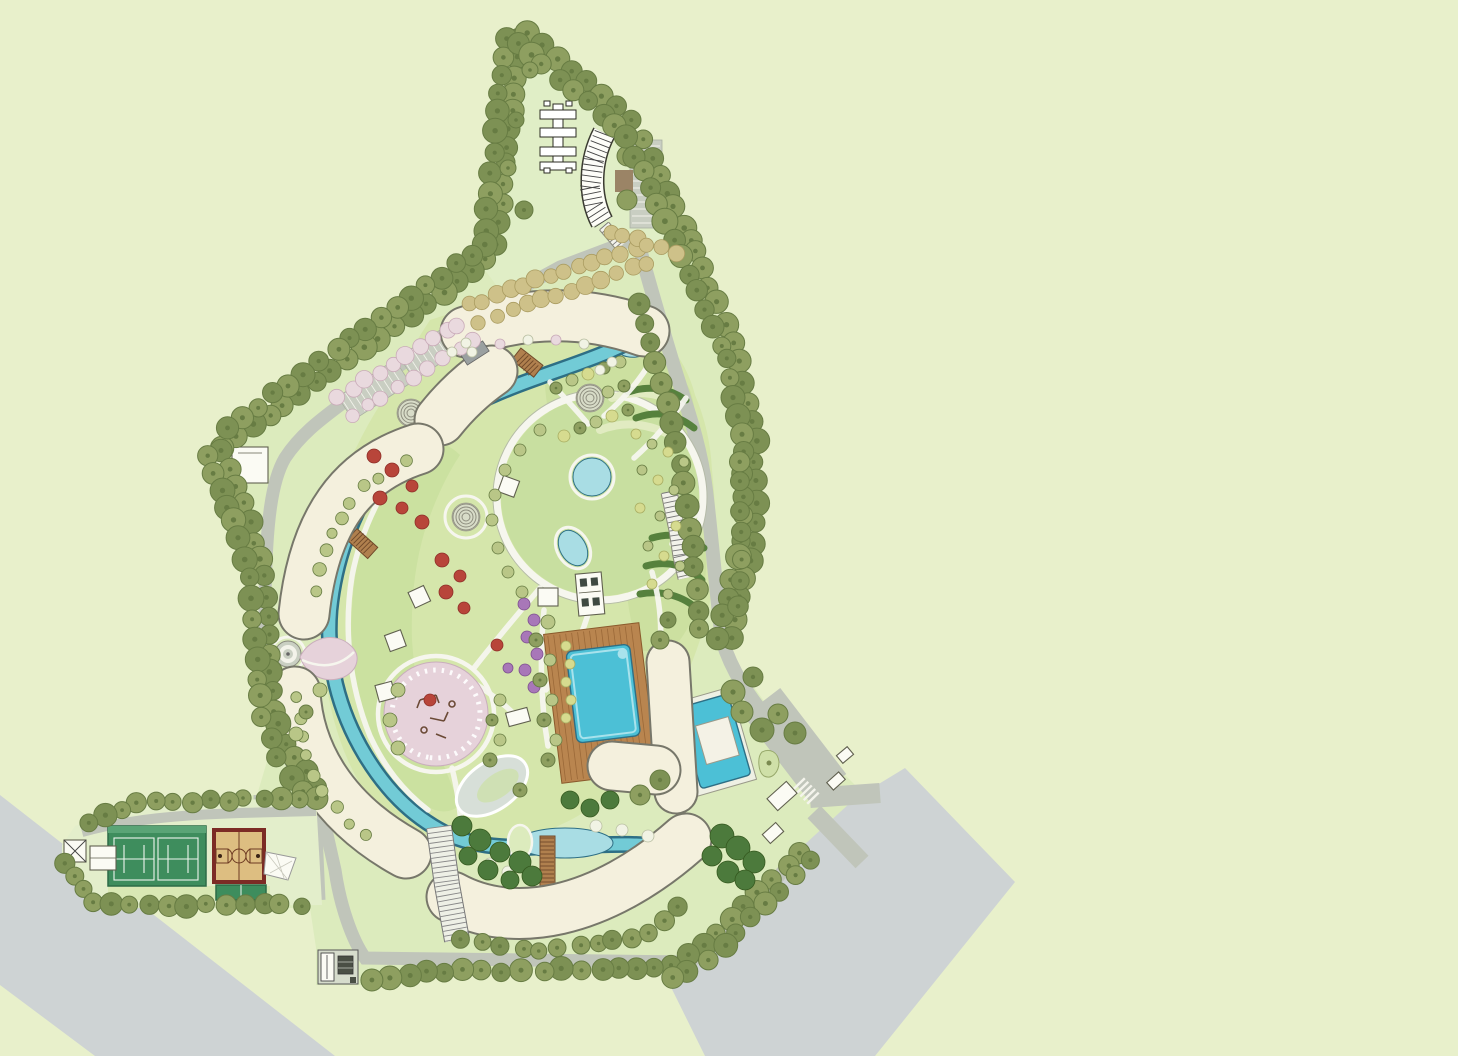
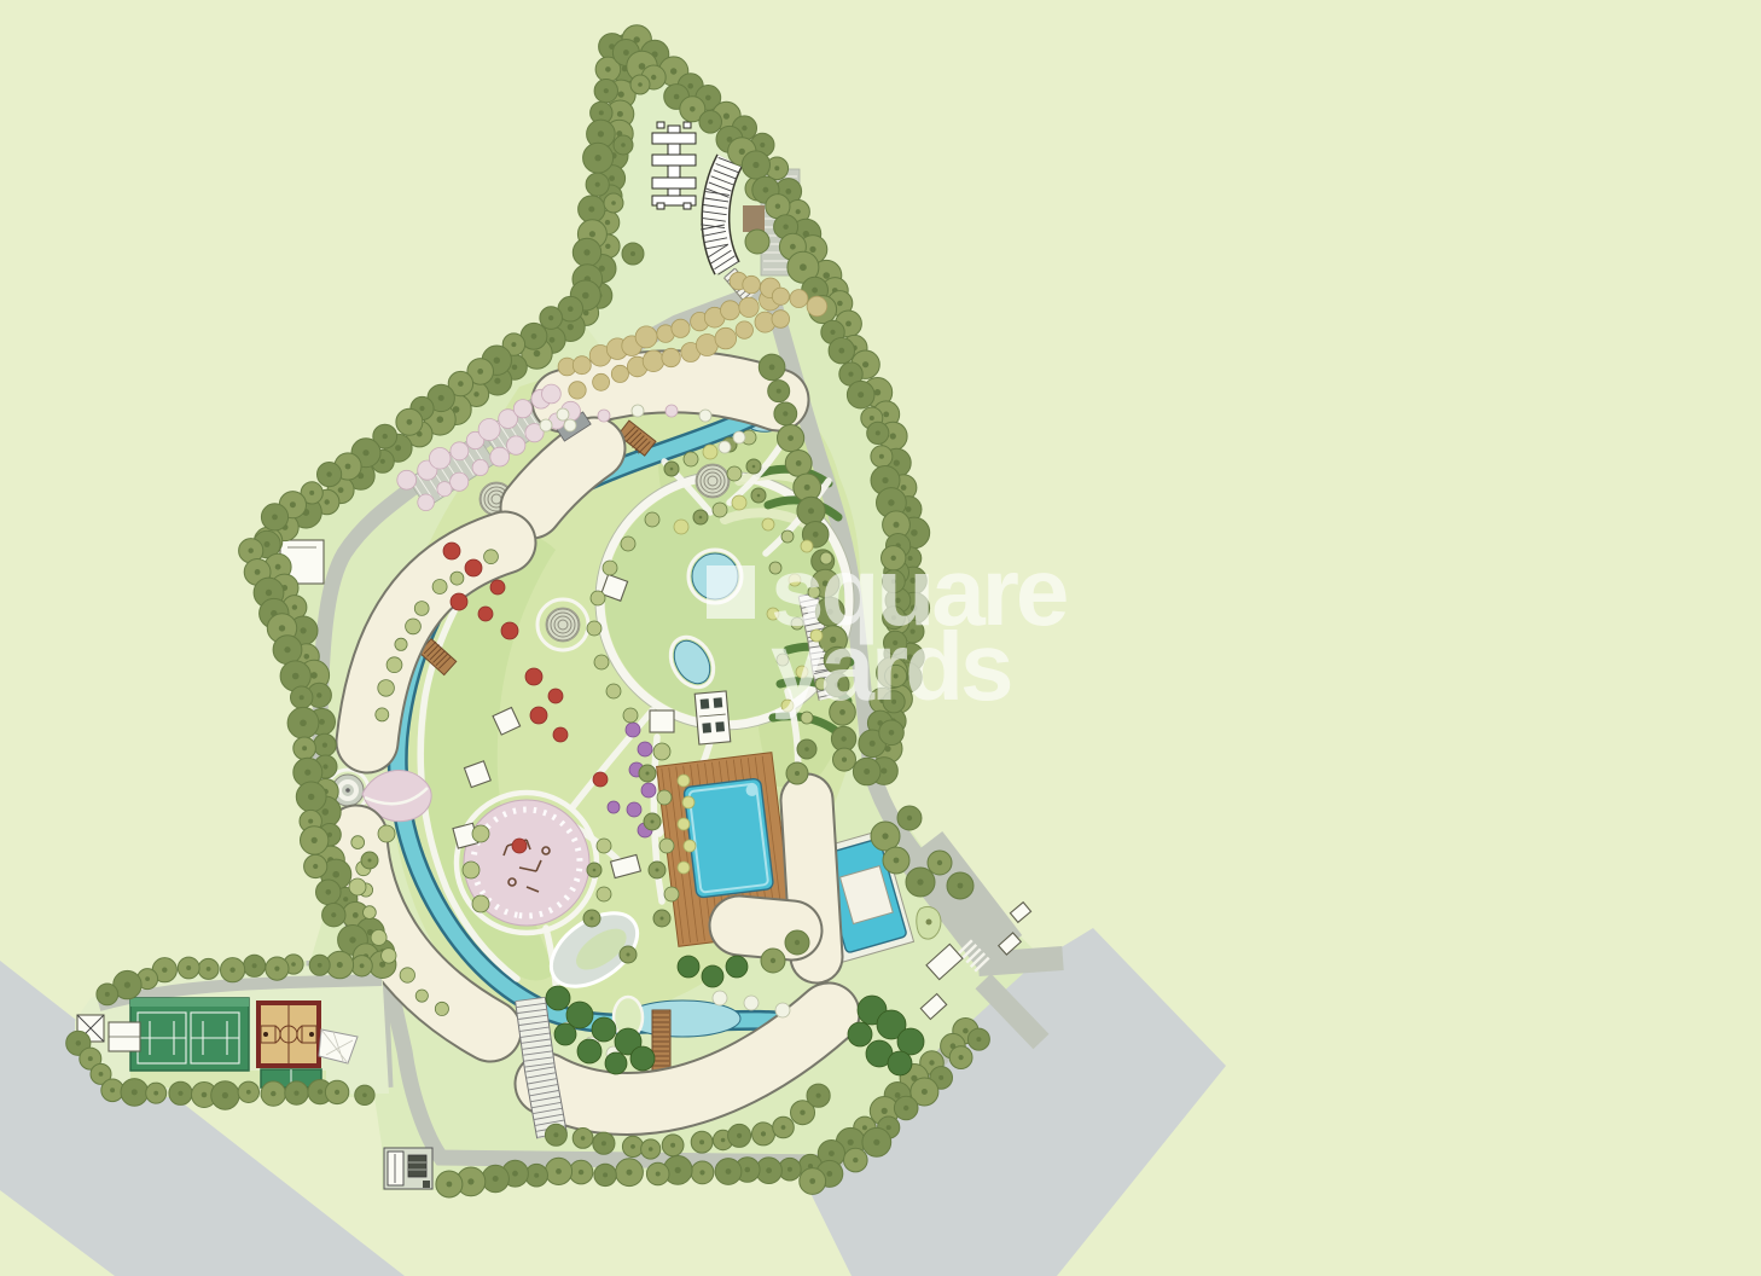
+ square
+ yards
